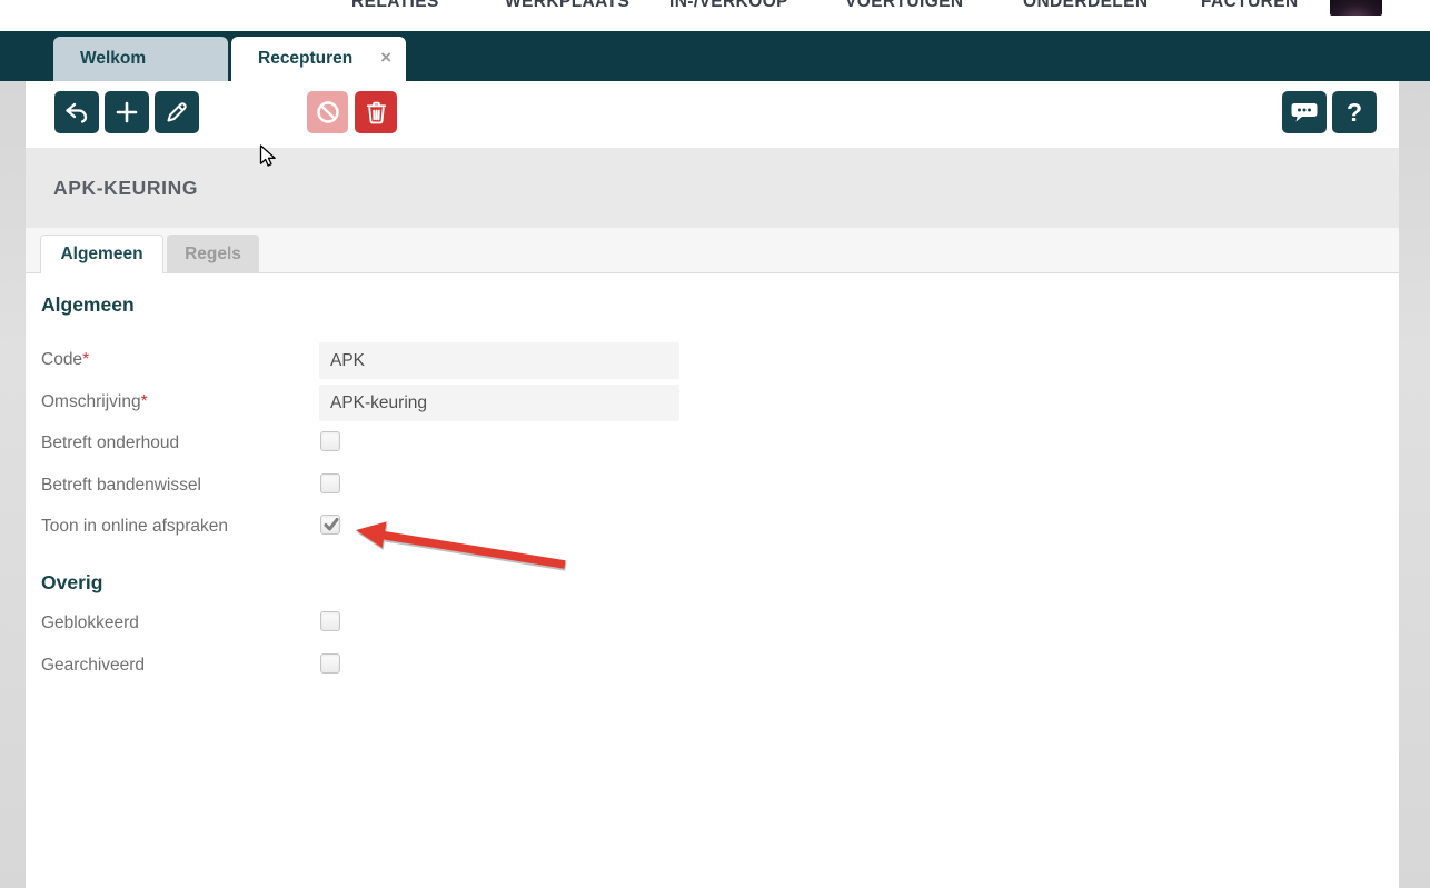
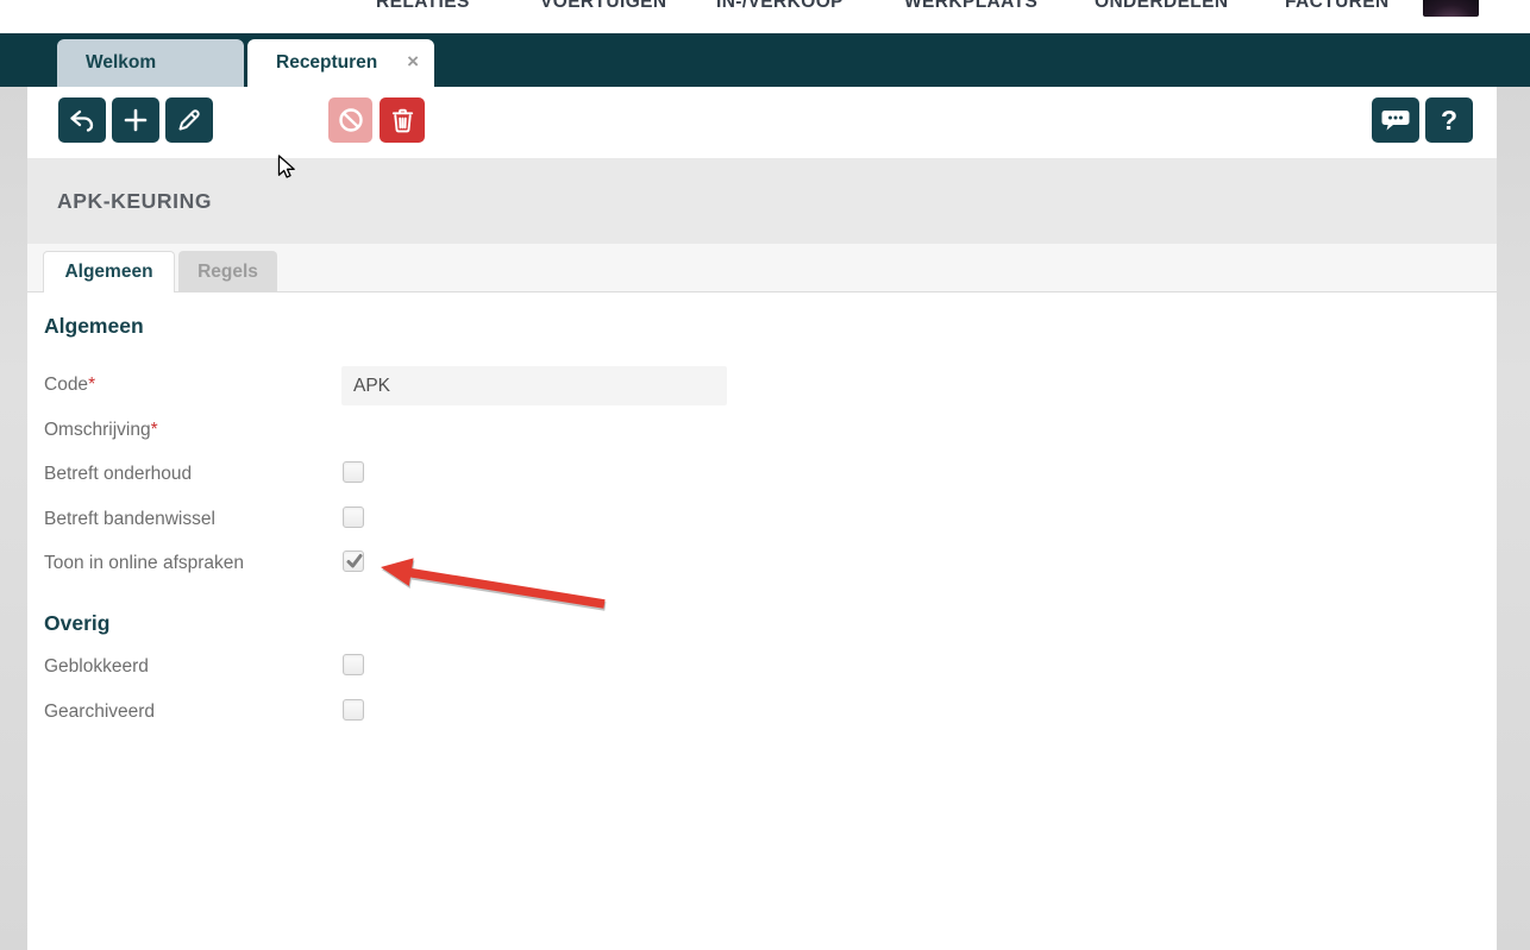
  RELATIES
- WERKPLAATS
+ VOERTUIGEN
  IN-/VERKOOP
- VOERTUIGEN
+ WERKPLAATS
  ONDERDELEN
  FACTUREN
  Welkom
  Recepturen
  ×
  ?
  APK-KEURING
  Algemeen
  Regels
  Algemeen
  Code*
  APK
  Omschrijving*
- APK-keuring
  Betreft onderhoud
  Betreft bandenwissel
  Toon in online afspraken
  Overig
  Geblokkeerd
  Gearchiveerd
